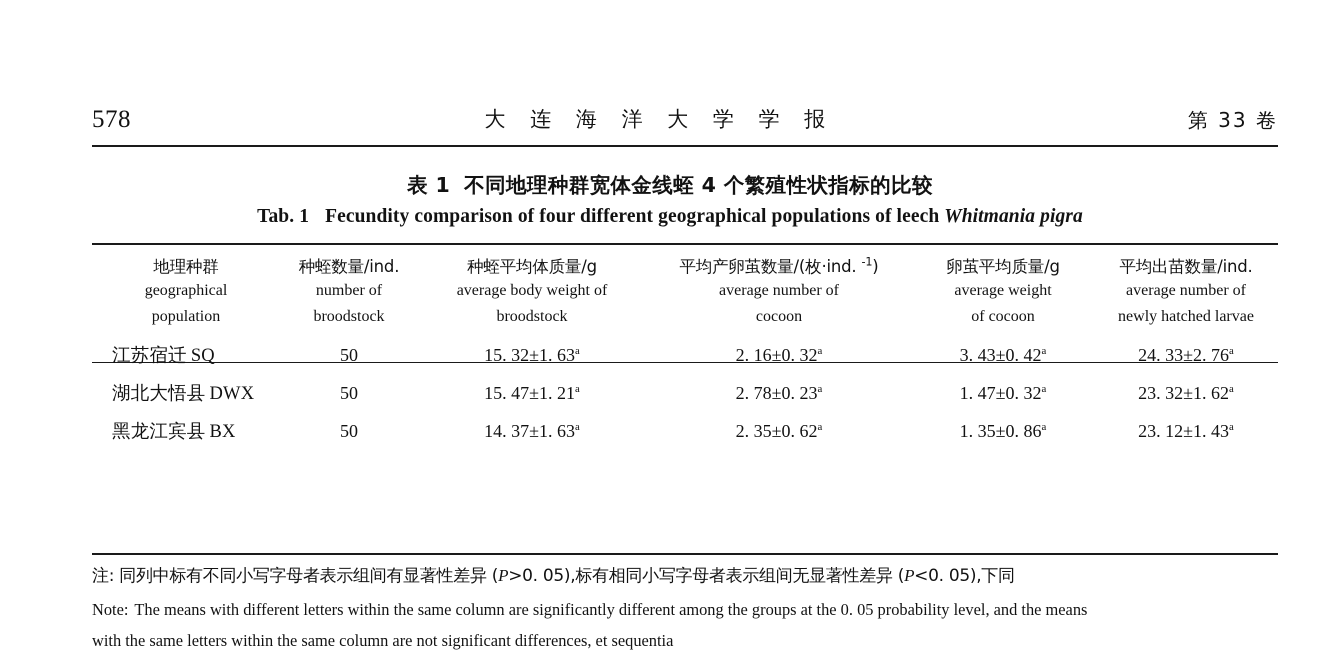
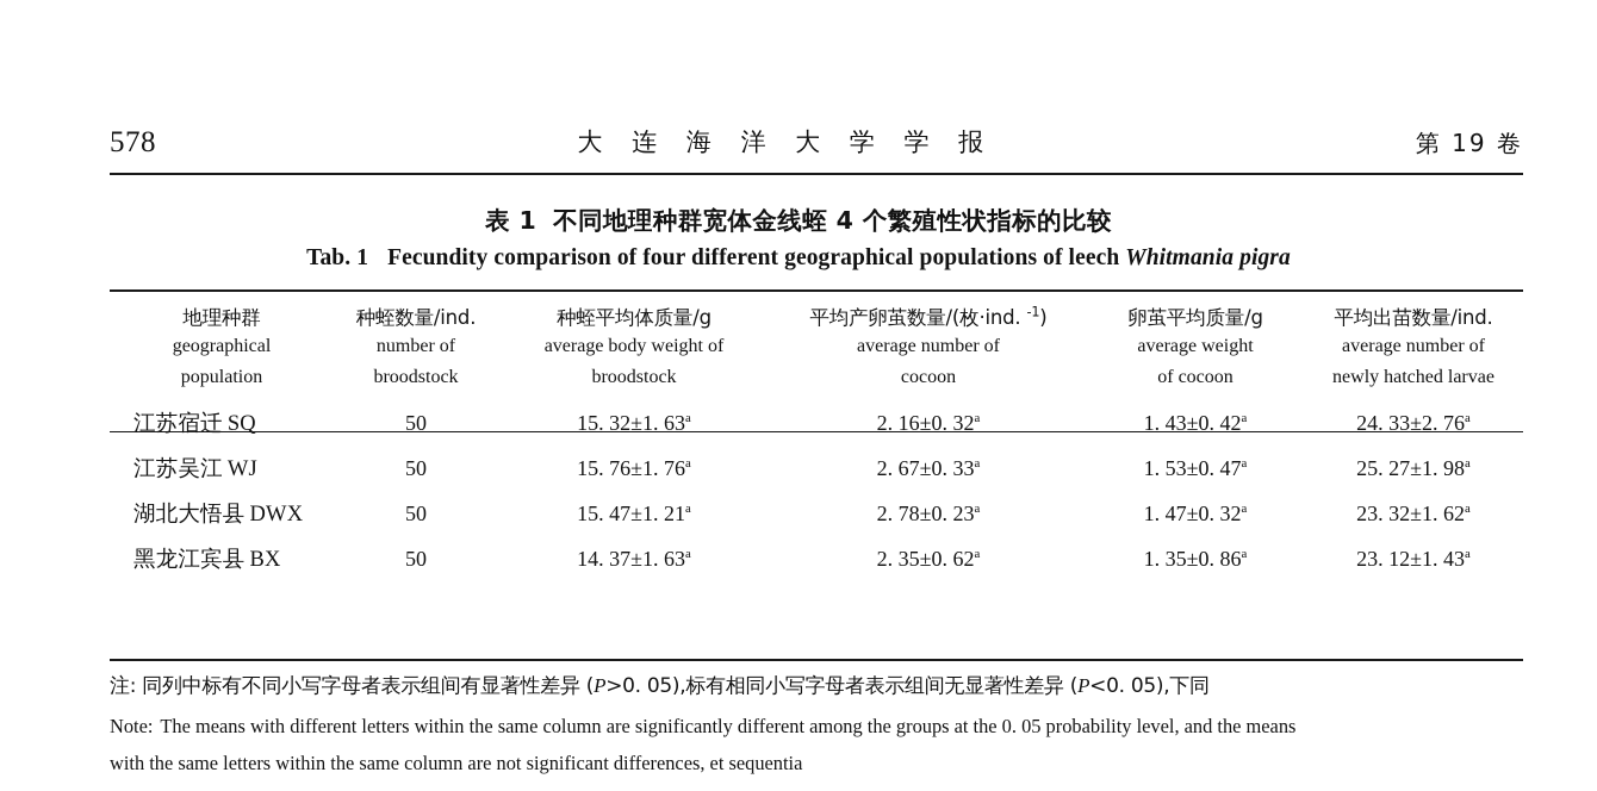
  578
  大 连 海 洋 大 学 学 报
- 第 33 卷
+ 第 19 卷
  表 1 不同地理种群宽体金线蛭 4 个繁殖性状指标的比较
  Tab. 1 Fecundity comparison of four different geographical populations of leech Whitmania pigra
  地理种群 geographical population	种蛭数量/ind. number of broodstock	种蛭平均体质量/g average body weight of broodstock	平均产卵茧数量/(枚·ind. -1) average number of cocoon	卵茧平均质量/g average weight of cocoon	平均出苗数量/ind. average number of newly hatched larvae
- 江苏宿迁 SQ	50	15. 32±1. 63a	2. 16±0. 32a	3. 43±0. 42a	24. 33±2. 76a
+ 江苏宿迁 SQ	50	15. 32±1. 63a	2. 16±0. 32a	1. 43±0. 42a	24. 33±2. 76a
+ 江苏吴江 WJ	50	15. 76±1. 76a	2. 67±0. 33a	1. 53±0. 47a	25. 27±1. 98a
  湖北大悟县 DWX	50	15. 47±1. 21a	2. 78±0. 23a	1. 47±0. 32a	23. 32±1. 62a
  黑龙江宾县 BX	50	14. 37±1. 63a	2. 35±0. 62a	1. 35±0. 86a	23. 12±1. 43a
  注: 同列中标有不同小写字母者表示组间有显著性差异 (P>0. 05),标有相同小写字母者表示组间无显著性差异 (P<0. 05),下同
  Note: The means with different letters within the same column are significantly different among the groups at the 0. 05 probability level, and the means
  with the same letters within the same column are not significant differences, et sequentia
